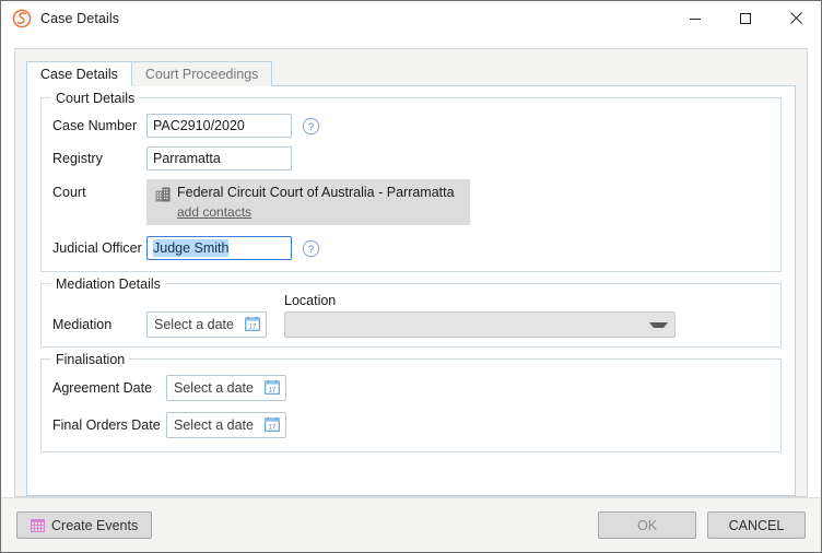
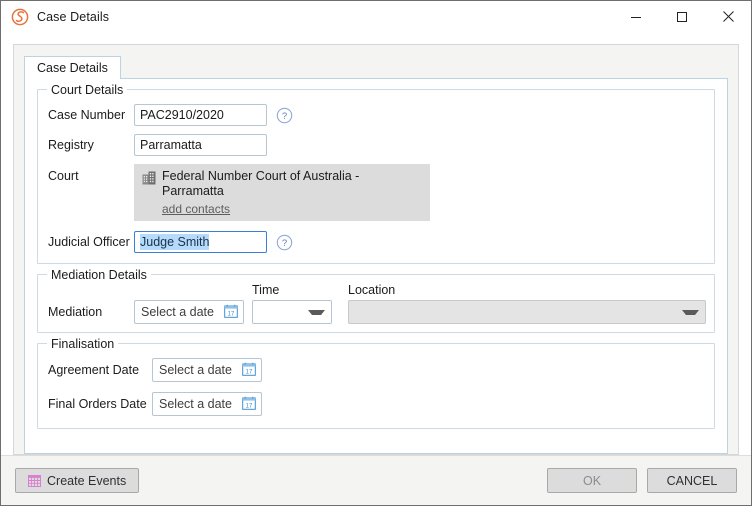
  Case Details
  Case Details
- Court Proceedings
  Court Details
  Case Number
  PAC2910/2020
  ?
  Registry
  Parramatta
  Court
- Federal Circuit Court of Australia - Parramatta
+ Federal Number Court of Australia - Parramatta
  add contacts
  Judicial Officer
  Judge Smith
  ?
  Mediation Details
  Mediation
  Select a date
+ Time
  Location
  Finalisation
  Agreement Date
  Select a date
  Final Orders Date
  Select a date
  Create Events
  OK
  CANCEL
